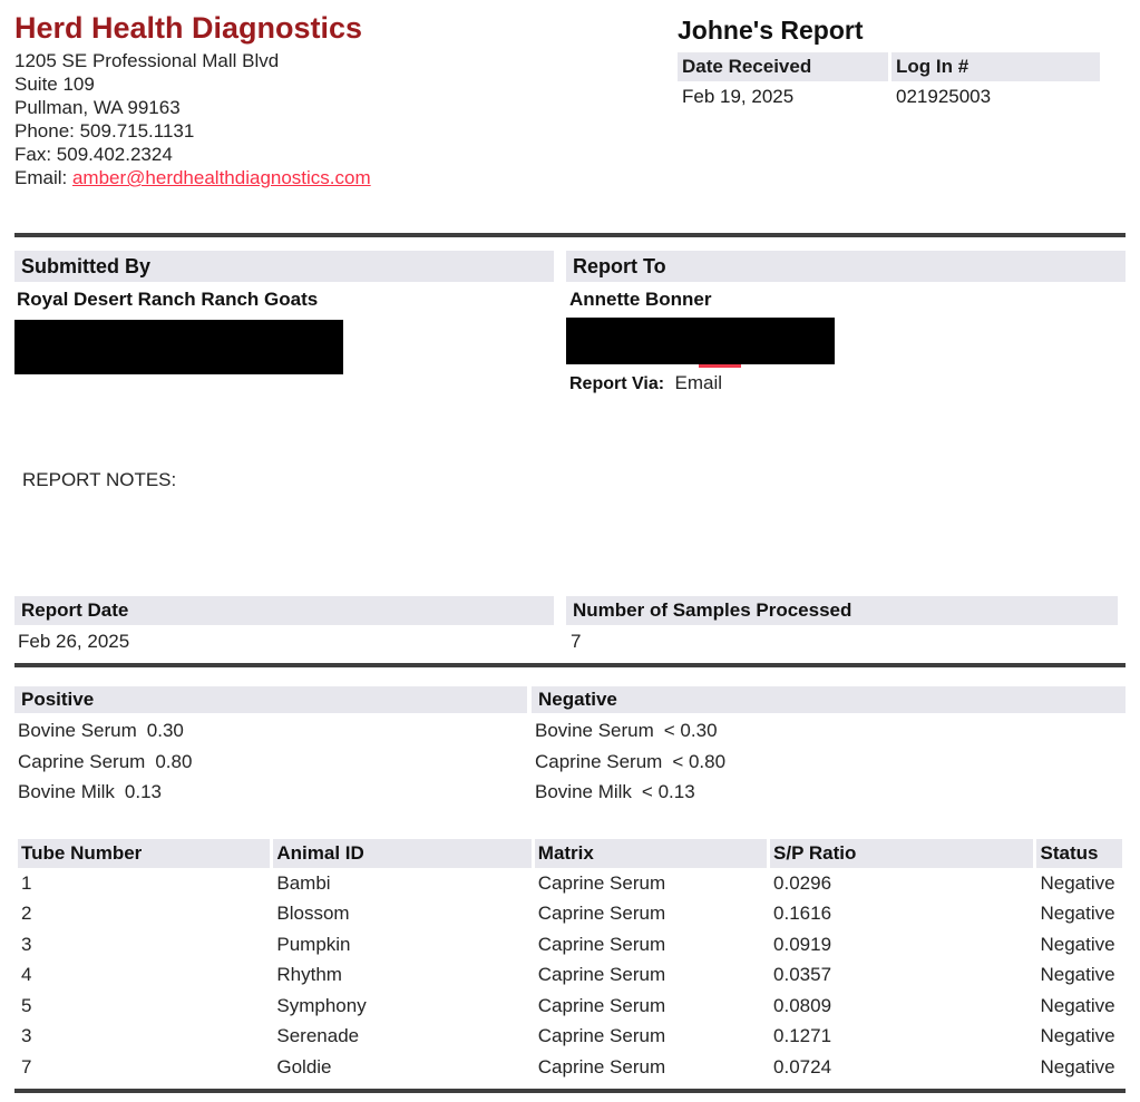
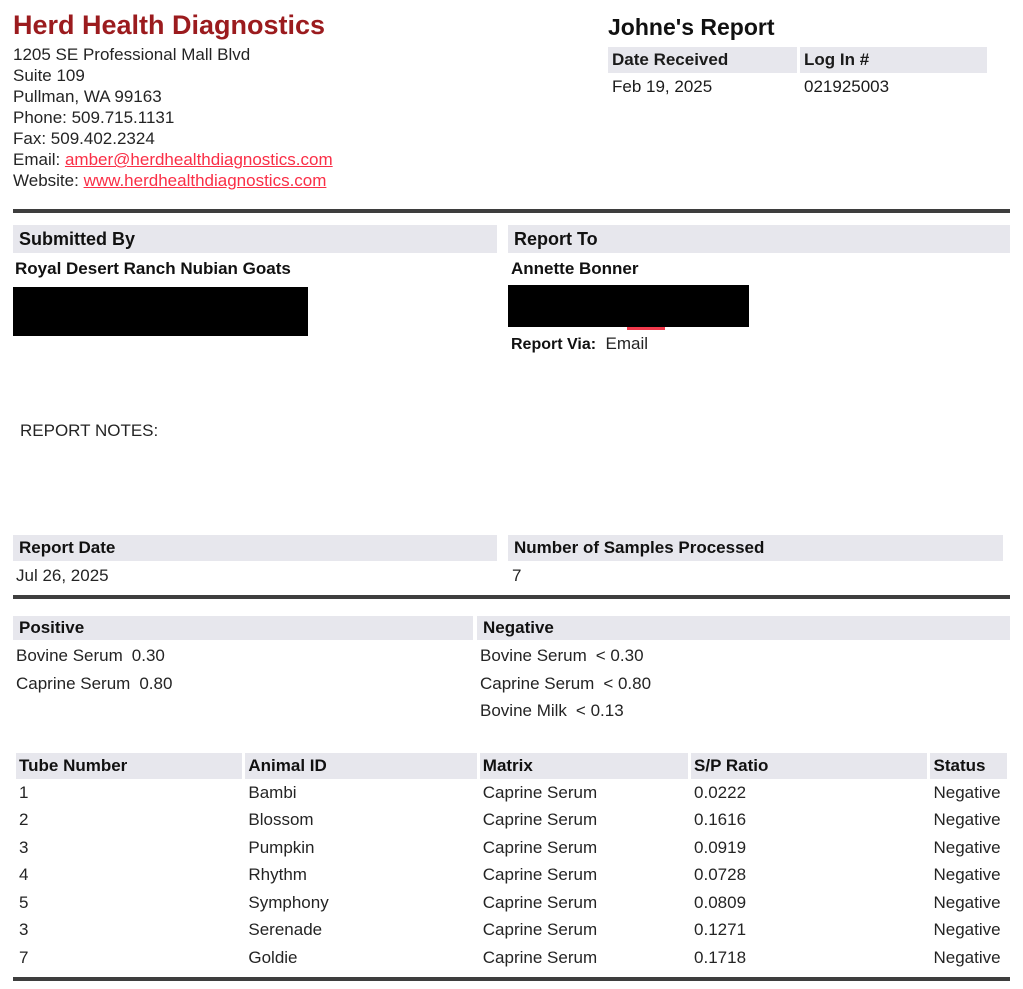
  Herd Health Diagnostics
  1205 SE Professional Mall Blvd
  Suite 109
  Pullman, WA 99163
  Phone: 509.715.1131
  Fax: 509.402.2324
  Email: amber@herdhealthdiagnostics.com
+ Website: www.herdhealthdiagnostics.com
  Johne's Report
  Date Received	Log In #
  Feb 19, 2025	021925003
  Submitted By
  Report To
- Royal Desert Ranch Ranch Goats
+ Royal Desert Ranch Nubian Goats
  Annette Bonner
  Report Via: Email
  REPORT NOTES:
  Report Date
  Number of Samples Processed
- Feb 26, 2025
+ Jul 26, 2025
  7
  Positive
  Negative
  Bovine Serum 0.30
  Caprine Serum 0.80
- Bovine Milk 0.13
  Bovine Serum < 0.30
  Caprine Serum < 0.80
  Bovine Milk < 0.13
  Tube Number	Animal ID	Matrix	S/P Ratio	Status
- 1	Bambi	Caprine Serum	0.0296	Negative
+ 1	Bambi	Caprine Serum	0.0222	Negative
  2	Blossom	Caprine Serum	0.1616	Negative
  3	Pumpkin	Caprine Serum	0.0919	Negative
- 4	Rhythm	Caprine Serum	0.0357	Negative
+ 4	Rhythm	Caprine Serum	0.0728	Negative
  5	Symphony	Caprine Serum	0.0809	Negative
  3	Serenade	Caprine Serum	0.1271	Negative
- 7	Goldie	Caprine Serum	0.0724	Negative
+ 7	Goldie	Caprine Serum	0.1718	Negative
